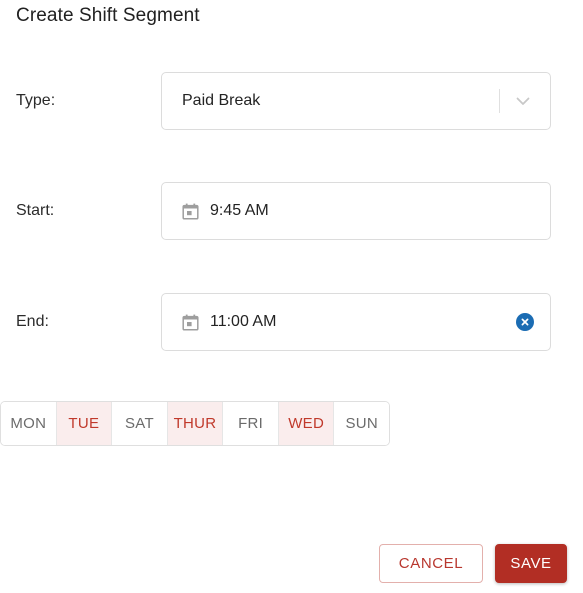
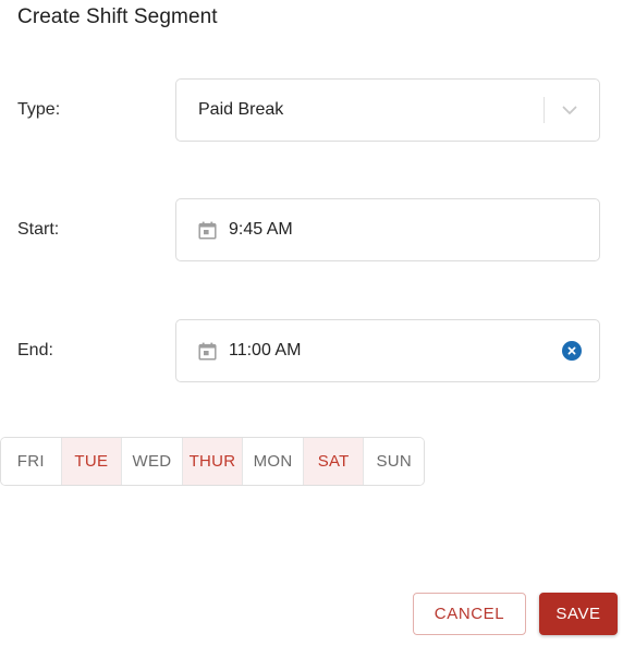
  Create Shift Segment
  Type:
  Paid Break
  Start:
  9:45 AM
  End:
  11:00 AM
- MON
+ FRI
  TUE
- SAT
+ WED
  THUR
- FRI
+ MON
- WED
+ SAT
  SUN
  CANCEL
  SAVE
